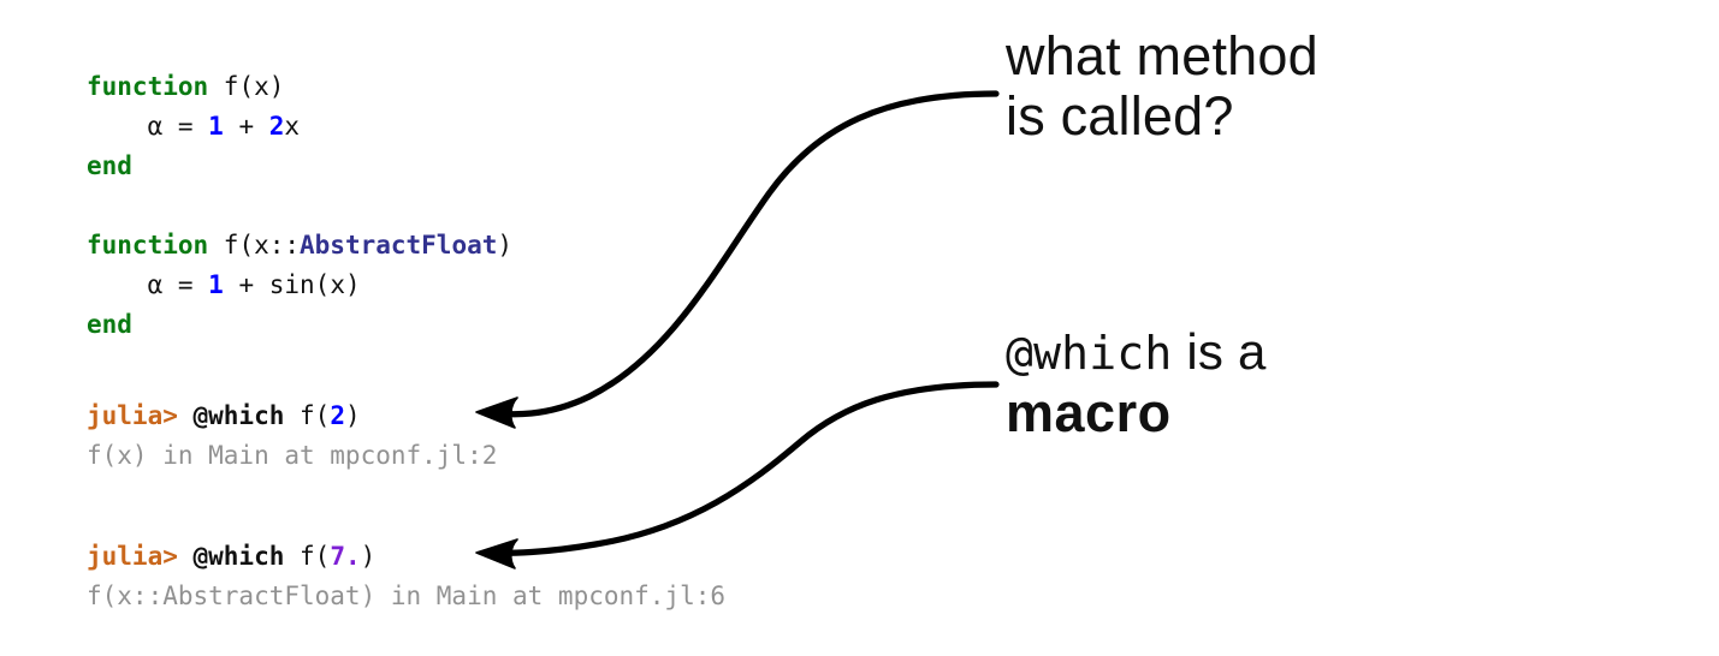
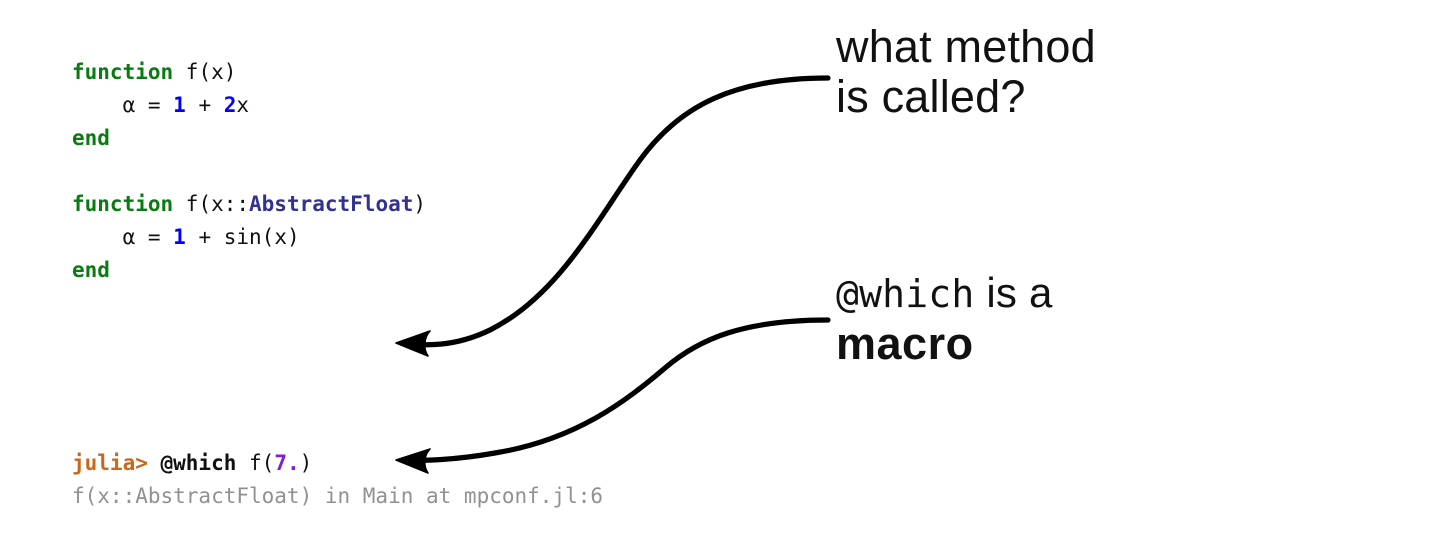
  function f(x) α = 1 + 2x end
  function f(x::AbstractFloat) α = 1 + sin(x) end
- julia> @which f(2) f(x) in Main at mpconf.jl:2
  julia> @which f(7.) f(x::AbstractFloat) in Main at mpconf.jl:6
  what method
  is called?
  @which is a
  macro
